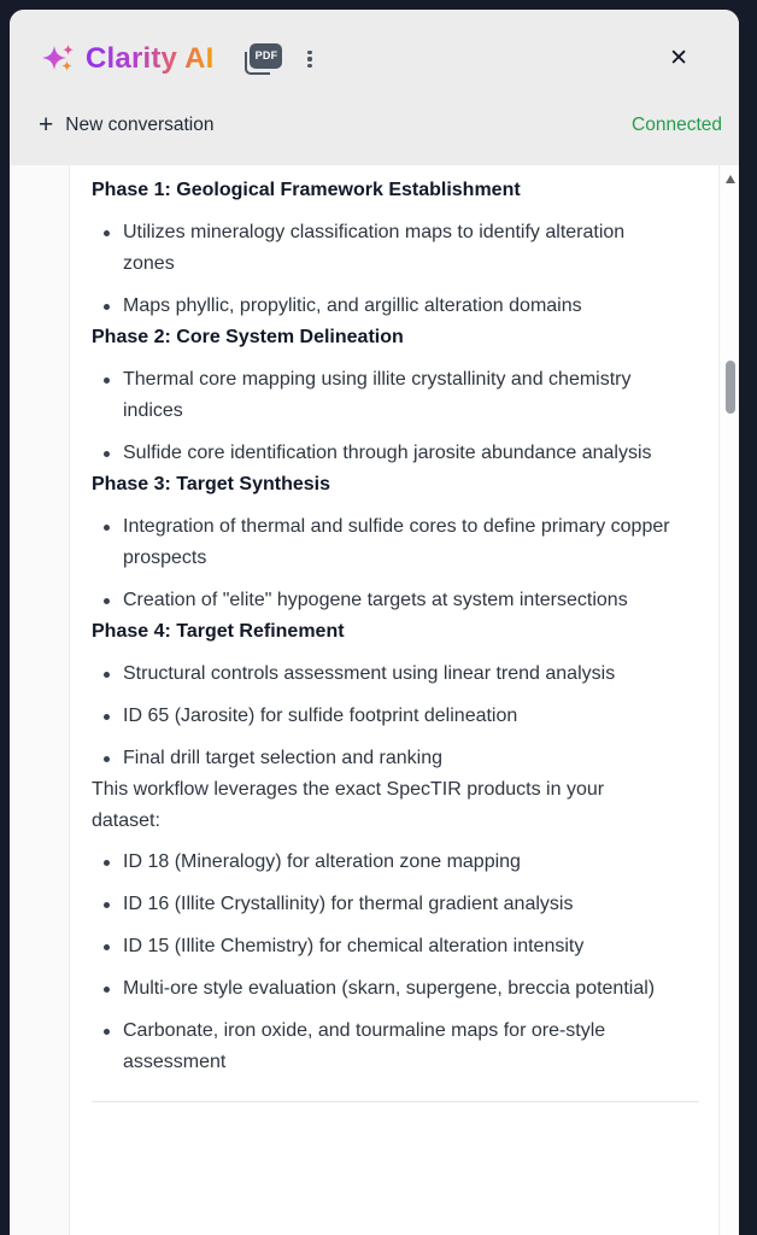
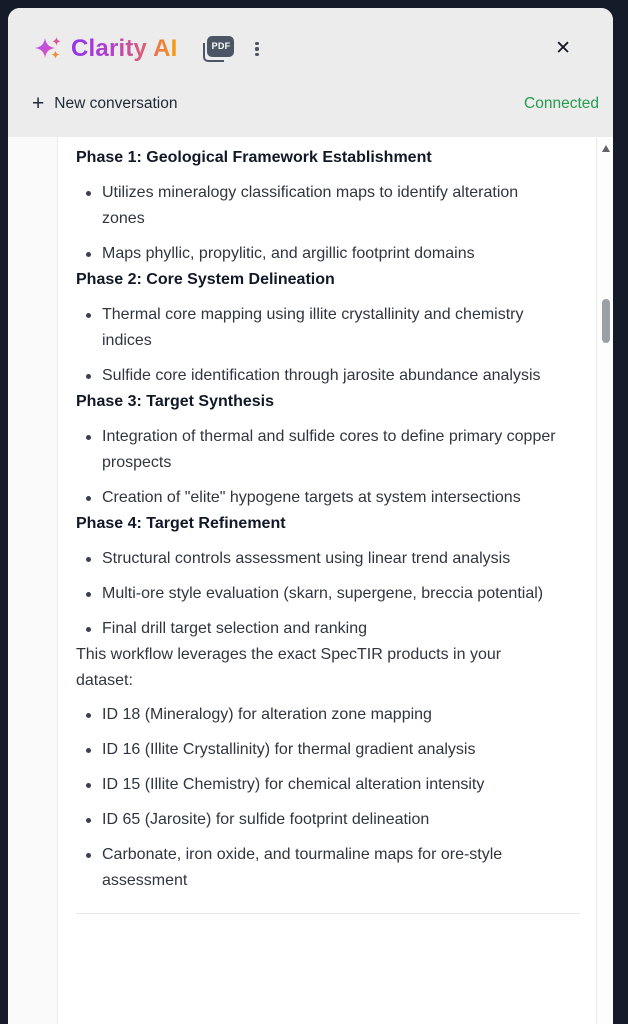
  Clarity AI
  PDF
  ✕
  +
  New conversation
  Connected
  Phase 1: Geological Framework Establishment
  Utilizes mineralogy classification maps to identify alteration zones
- Maps phyllic, propylitic, and argillic alteration domains
+ Maps phyllic, propylitic, and argillic footprint domains
  Phase 2: Core System Delineation
  Thermal core mapping using illite crystallinity and chemistry indices
  Sulfide core identification through jarosite abundance analysis
  Phase 3: Target Synthesis
  Integration of thermal and sulfide cores to define primary copper prospects
  Creation of "elite" hypogene targets at system intersections
  Phase 4: Target Refinement
  Structural controls assessment using linear trend analysis
- ID 65 (Jarosite) for sulfide footprint delineation
+ Multi-ore style evaluation (skarn, supergene, breccia potential)
  Final drill target selection and ranking
  This workflow leverages the exact SpecTIR products in your dataset:
  ID 18 (Mineralogy) for alteration zone mapping
  ID 16 (Illite Crystallinity) for thermal gradient analysis
  ID 15 (Illite Chemistry) for chemical alteration intensity
- Multi-ore style evaluation (skarn, supergene, breccia potential)
+ ID 65 (Jarosite) for sulfide footprint delineation
  Carbonate, iron oxide, and tourmaline maps for ore-style assessment
